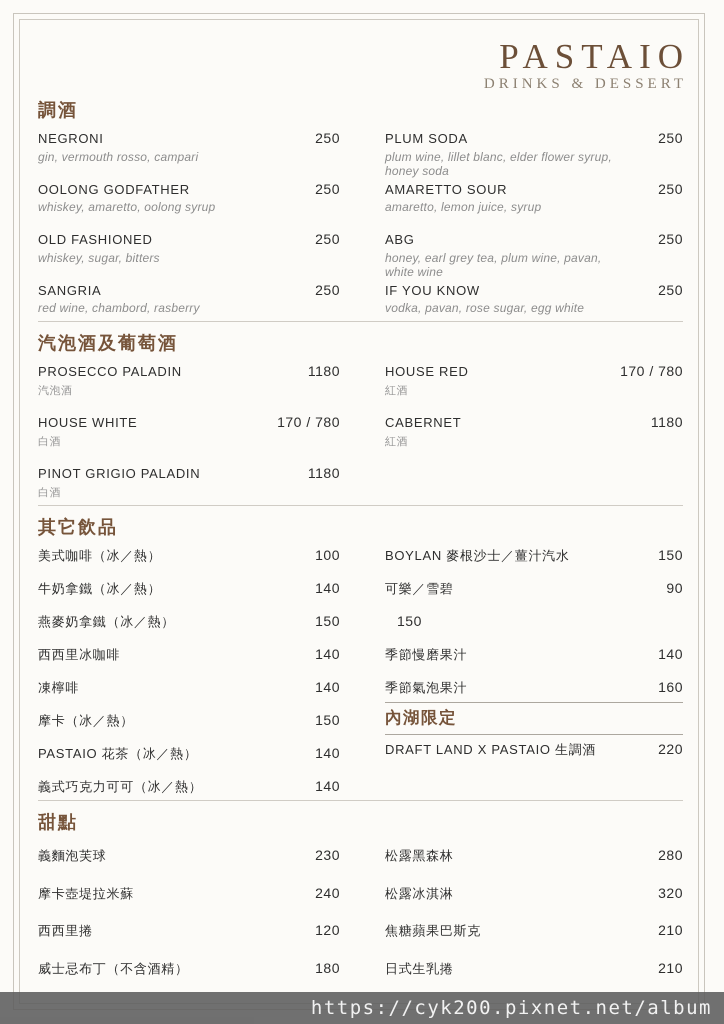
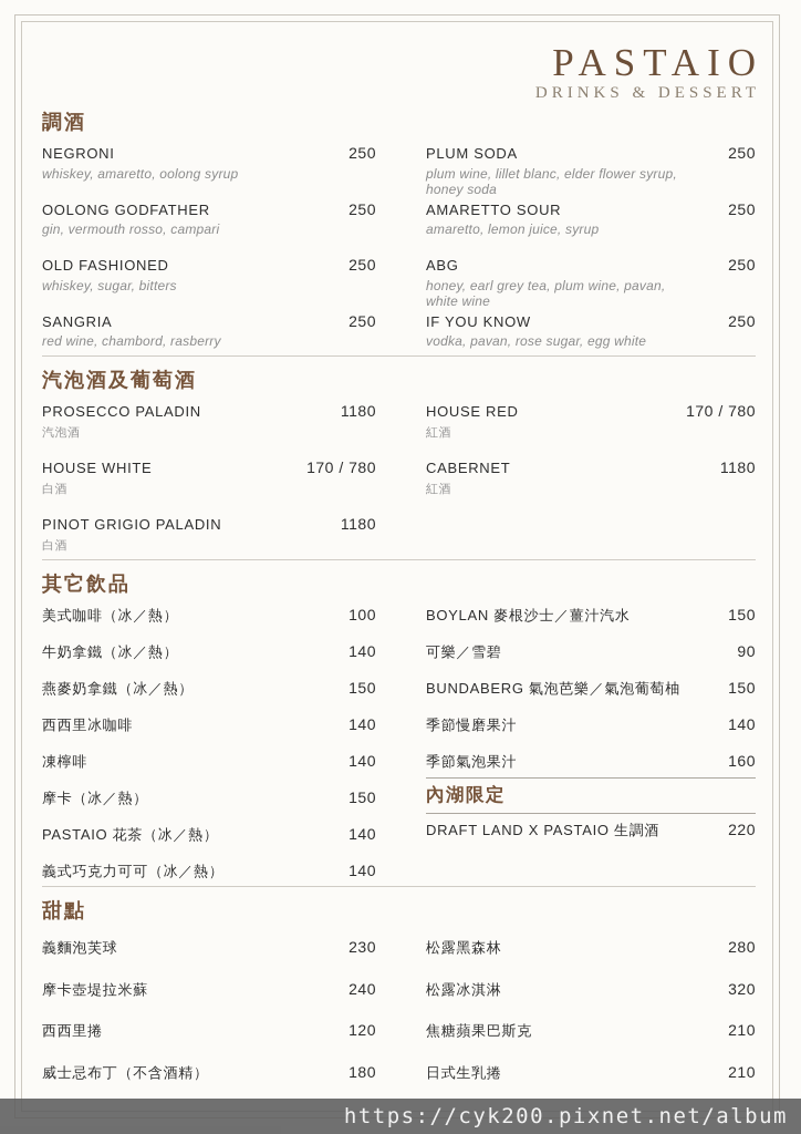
  PASTAIO
  DRINKS & DESSERT
  調酒
  NEGRONI
- gin, vermouth rosso, campari
+ whiskey, amaretto, oolong syrup
  250
  OOLONG GODFATHER
- whiskey, amaretto, oolong syrup
+ gin, vermouth rosso, campari
  250
  OLD FASHIONED
  whiskey, sugar, bitters
  250
  SANGRIA
  red wine, chambord, rasberry
  250
  PLUM SODA
  plum wine, lillet blanc, elder flower syrup, honey soda
  250
  AMARETTO SOUR
  amaretto, lemon juice, syrup
  250
  ABG
  honey, earl grey tea, plum wine, pavan, white wine
  250
  IF YOU KNOW
  vodka, pavan, rose sugar, egg white
  250
  汽泡酒及葡萄酒
  PROSECCO PALADIN
  汽泡酒
  1180
  HOUSE WHITE
  白酒
  170 / 780
  PINOT GRIGIO PALADIN
  白酒
  1180
  HOUSE RED
  紅酒
  170 / 780
  CABERNET
  紅酒
  1180
  其它飲品
  美式咖啡（冰／熱）
  100
  牛奶拿鐵（冰／熱）
  140
  燕麥奶拿鐵（冰／熱）
  150
  西西里冰咖啡
  140
  凍檸啡
  140
  摩卡（冰／熱）
  150
  PASTAIO 花茶（冰／熱）
  140
  義式巧克力可可（冰／熱）
  140
  BOYLAN 麥根沙士／薑汁汽水
  150
  可樂／雪碧
  90
+ BUNDABERG 氣泡芭樂／氣泡葡萄柚
  150
  季節慢磨果汁
  140
  季節氣泡果汁
  160
  內湖限定
  DRAFT LAND X PASTAIO 生調酒
  220
  甜點
  義麵泡芙球
  230
  摩卡壺堤拉米蘇
  240
  西西里捲
  120
  威士忌布丁（不含酒精）
  180
  松露黑森林
  280
  松露冰淇淋
  320
  焦糖蘋果巴斯克
  210
  日式生乳捲
  210
  https://cyk200.pixnet.net/album
